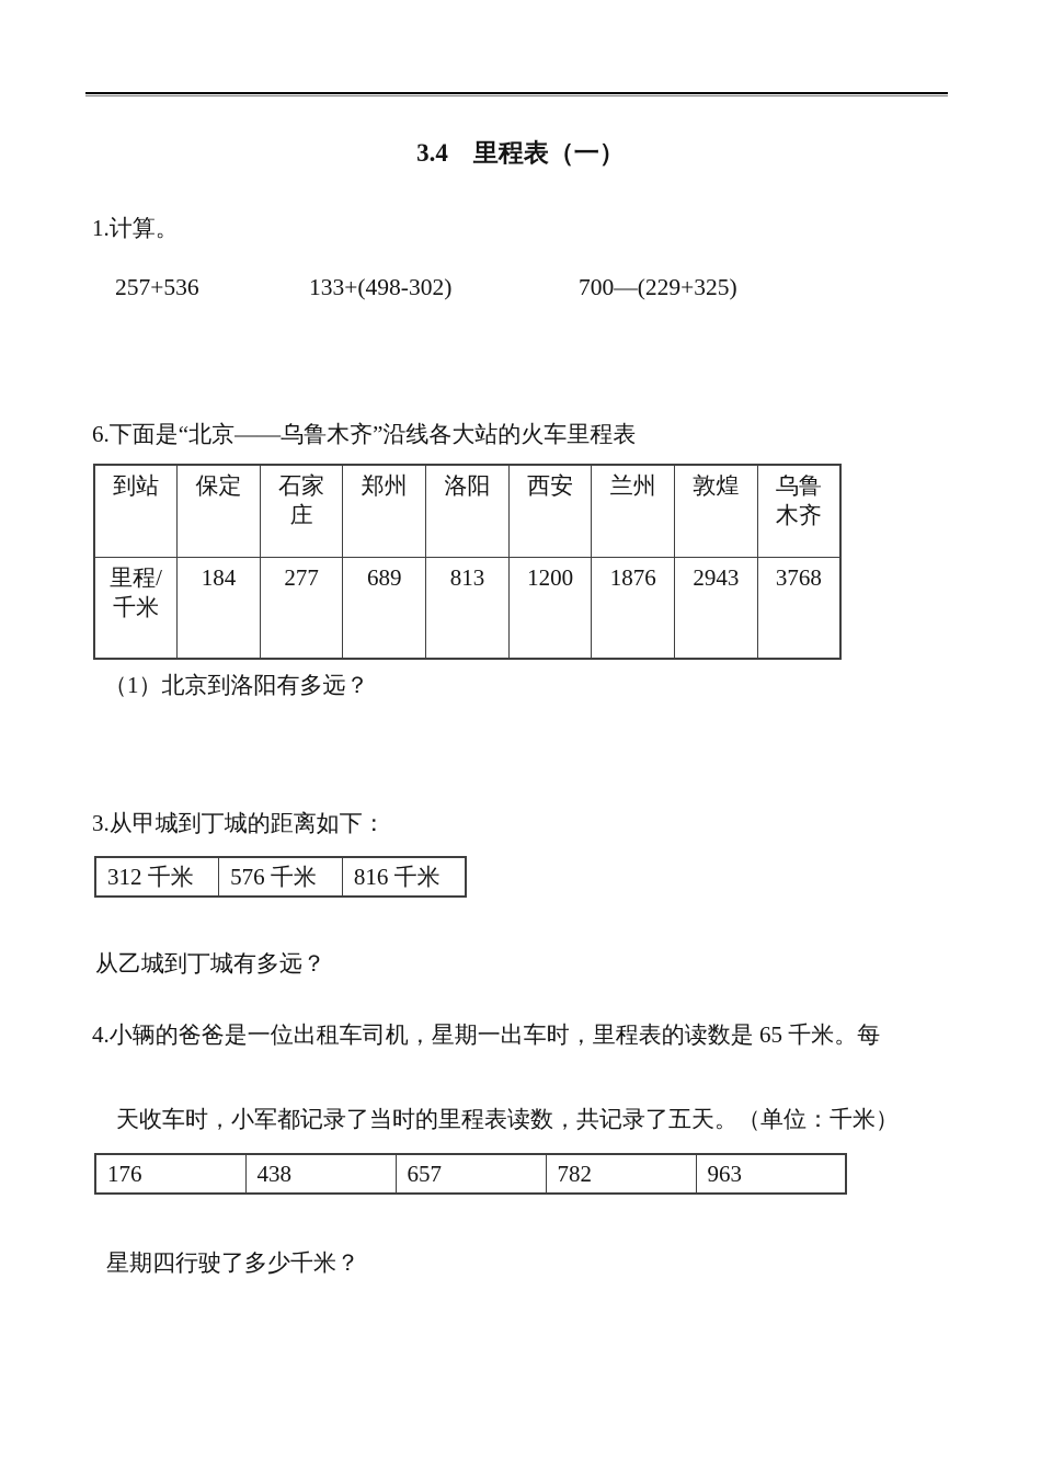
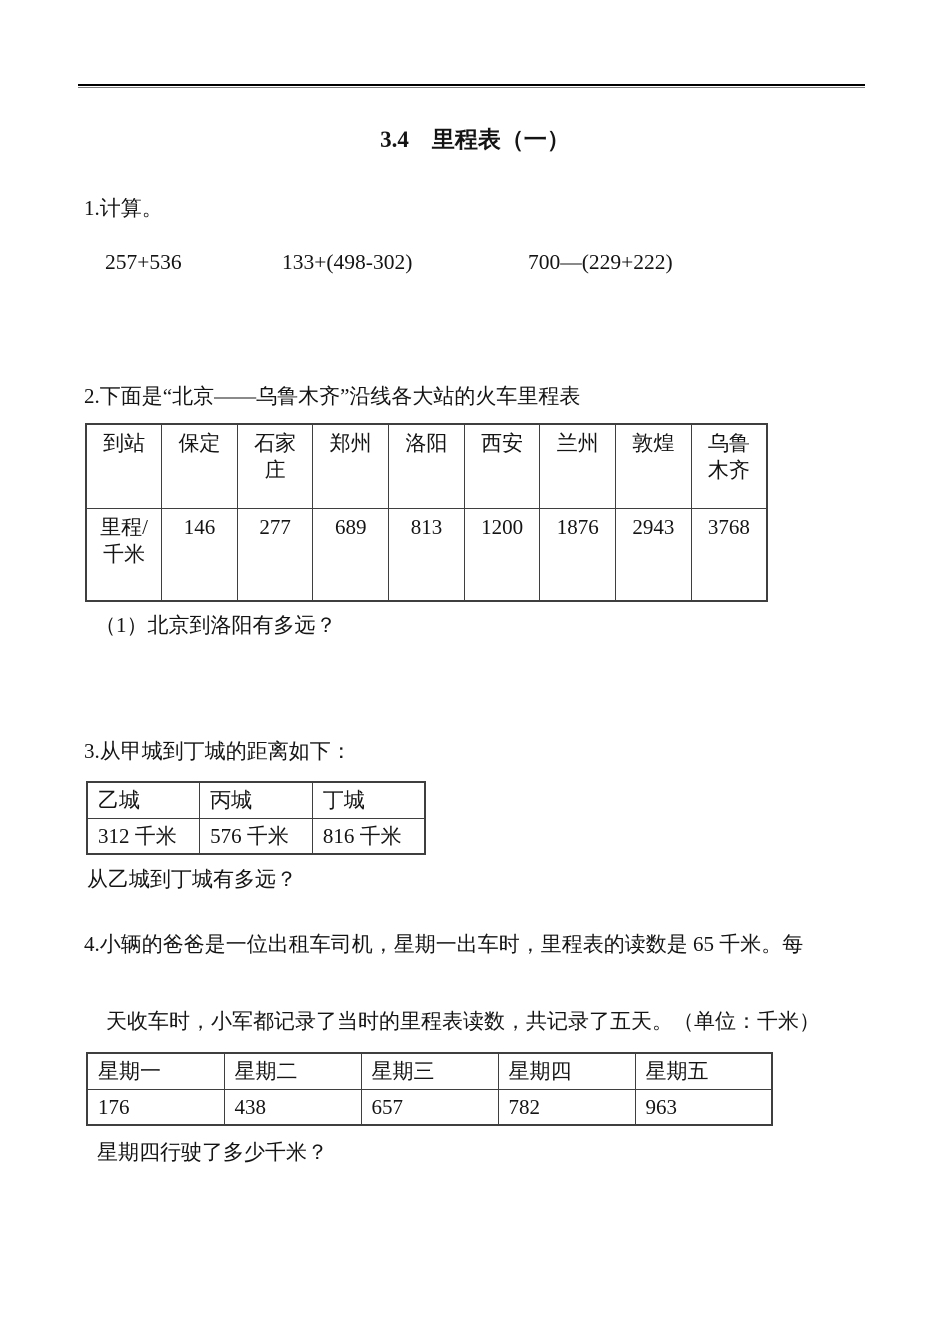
  3.4 里程表（一）
  1.计算。
  257+536
  133+(498-302)
- 700—(229+325)
+ 700—(229+222)
- 6.下面是“北京——乌鲁木齐”沿线各大站的火车里程表
+ 2.下面是“北京——乌鲁木齐”沿线各大站的火车里程表
  到站	保定	石家庄	郑州	洛阳	西安	兰州	敦煌	乌鲁木齐
- 里程/千米	184	277	689	813	1200	1876	2943	3768
+ 里程/千米	146	277	689	813	1200	1876	2943	3768
  （1）北京到洛阳有多远？
  3.从甲城到丁城的距离如下：
+ 乙城	丙城	丁城
  312 千米	576 千米	816 千米
  从乙城到丁城有多远？
  4.小辆的爸爸是一位出租车司机，星期一出车时，里程表的读数是 65 千米。每
  天收车时，小军都记录了当时的里程表读数，共记录了五天。（单位：千米）
+ 星期一	星期二	星期三	星期四	星期五
  176	438	657	782	963
  星期四行驶了多少千米？
